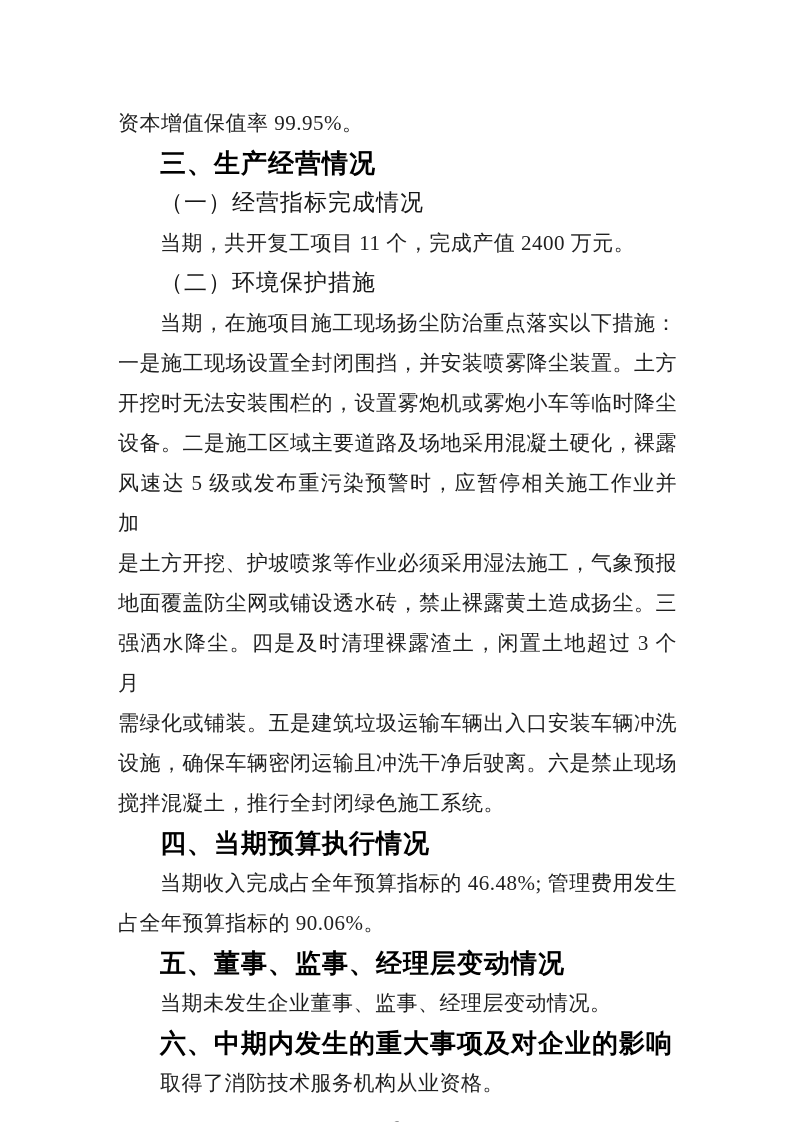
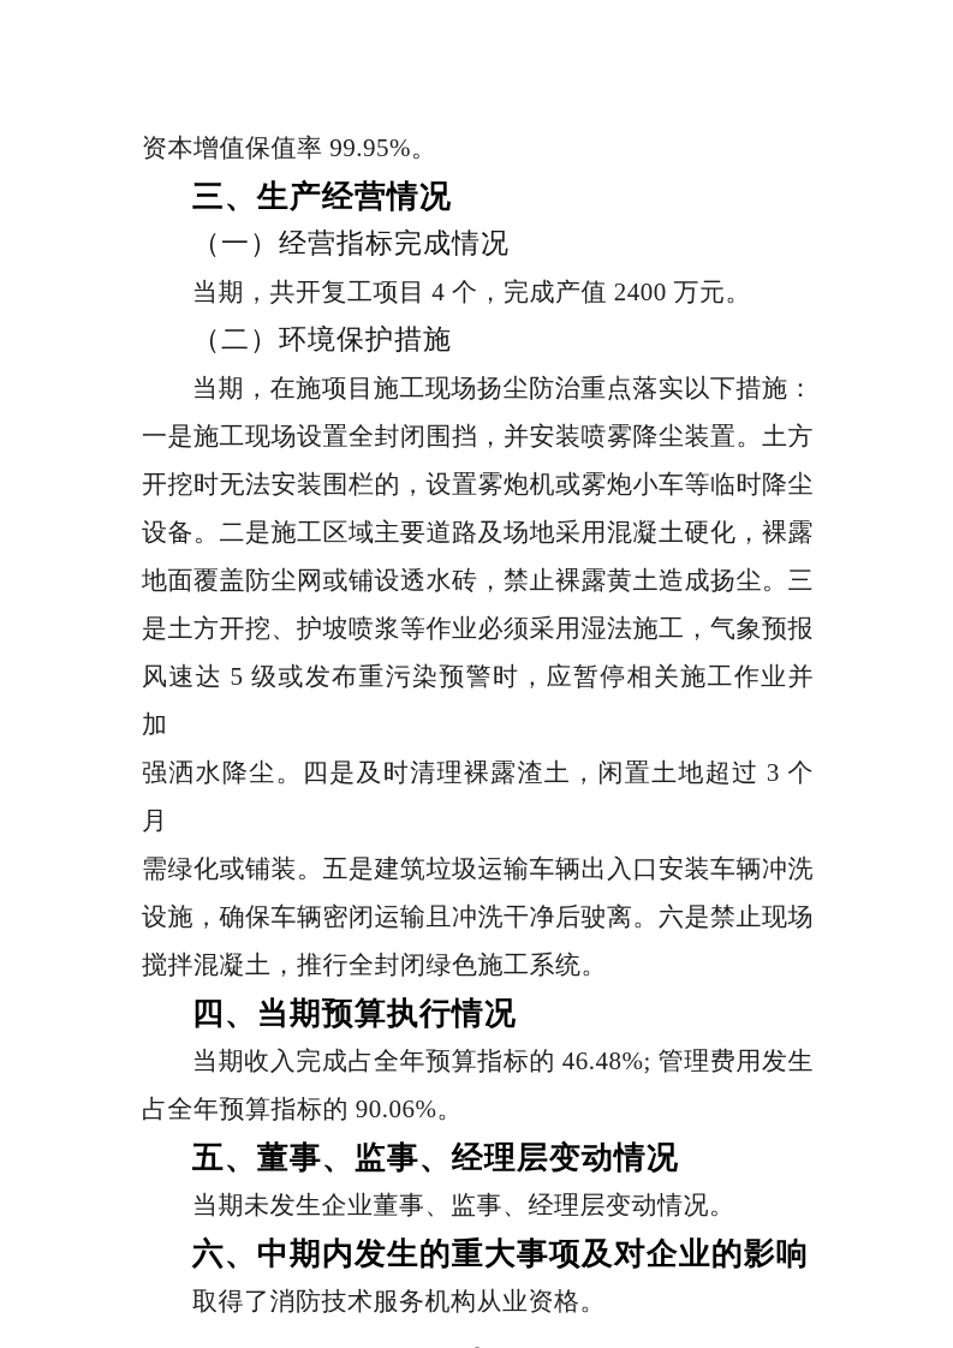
  资本增值保值率 99.95%。
  三、生产经营情况
  （一）经营指标完成情况
- 当期，共开复工项目 11 个，完成产值 2400 万元。
+ 当期，共开复工项目 4 个，完成产值 2400 万元。
  （二）环境保护措施
  当期，在施项目施工现场扬尘防治重点落实以下措施：
  一是施工现场设置全封闭围挡，并安装喷雾降尘装置。土方
  开挖时无法安装围栏的，设置雾炮机或雾炮小车等临时降尘
  设备。二是施工区域主要道路及场地采用混凝土硬化，裸露
- 风速达 5 级或发布重污染预警时，应暂停相关施工作业并加
+ 地面覆盖防尘网或铺设透水砖，禁止裸露黄土造成扬尘。三
  是土方开挖、护坡喷浆等作业必须采用湿法施工，气象预报
- 地面覆盖防尘网或铺设透水砖，禁止裸露黄土造成扬尘。三
+ 风速达 5 级或发布重污染预警时，应暂停相关施工作业并加
  强洒水降尘。四是及时清理裸露渣土，闲置土地超过 3 个月
  需绿化或铺装。五是建筑垃圾运输车辆出入口安装车辆冲洗
  设施，确保车辆密闭运输且冲洗干净后驶离。六是禁止现场
  搅拌混凝土，推行全封闭绿色施工系统。
  四、当期预算执行情况
  当期收入完成占全年预算指标的 46.48%; 管理费用发生
  占全年预算指标的 90.06%。
  五、董事、监事、经理层变动情况
  当期未发生企业董事、监事、经理层变动情况。
  六、中期内发生的重大事项及对企业的影响
  取得了消防技术服务机构从业资格。
